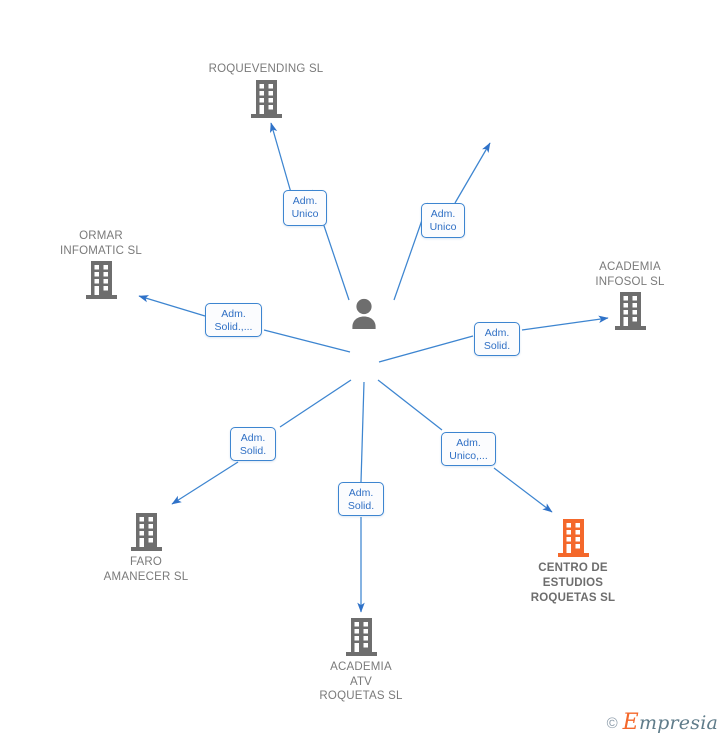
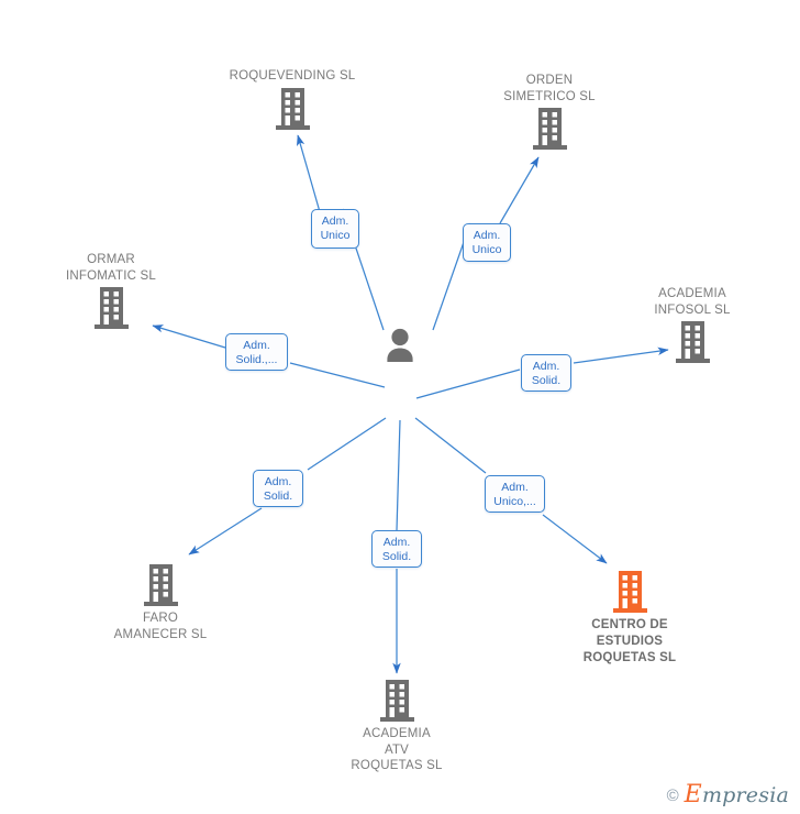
  ROQUEVENDING SL
+ ORDEN
+ SIMETRICO SL
  ORMAR
  INFOMATIC SL
  ACADEMIA
  INFOSOL SL
  FARO
  AMANECER SL
  ACADEMIA
  ATV
  ROQUETAS SL
  CENTRO DE
  ESTUDIOS
  ROQUETAS SL
  Adm.
  Unico
  Adm.
  Unico
  Adm.
  Solid.,...
  Adm.
  Solid.
  Adm.
  Solid.
  Adm.
  Solid.
  Adm.
  Unico,...
  ©
  Empresia
